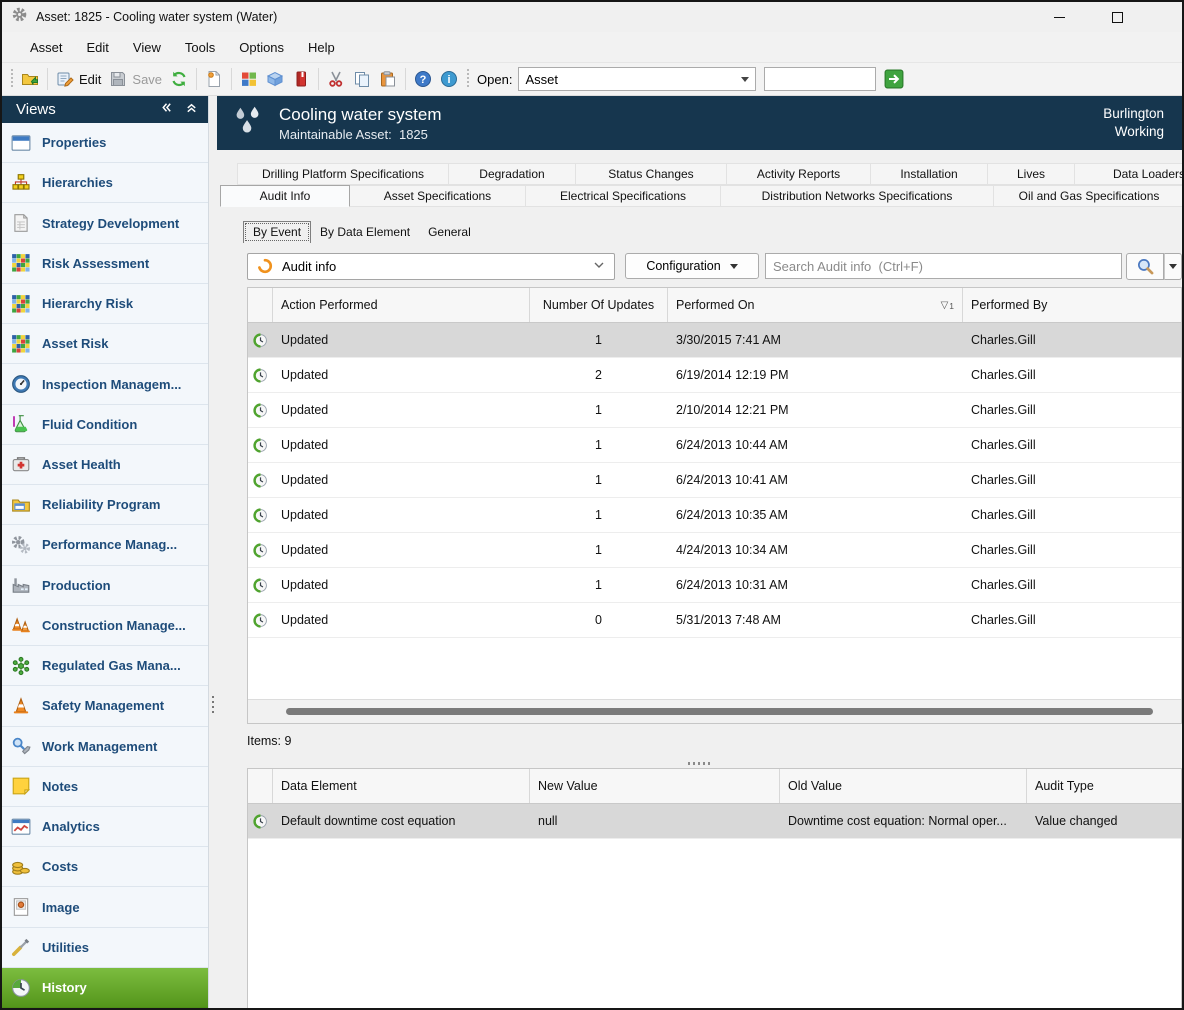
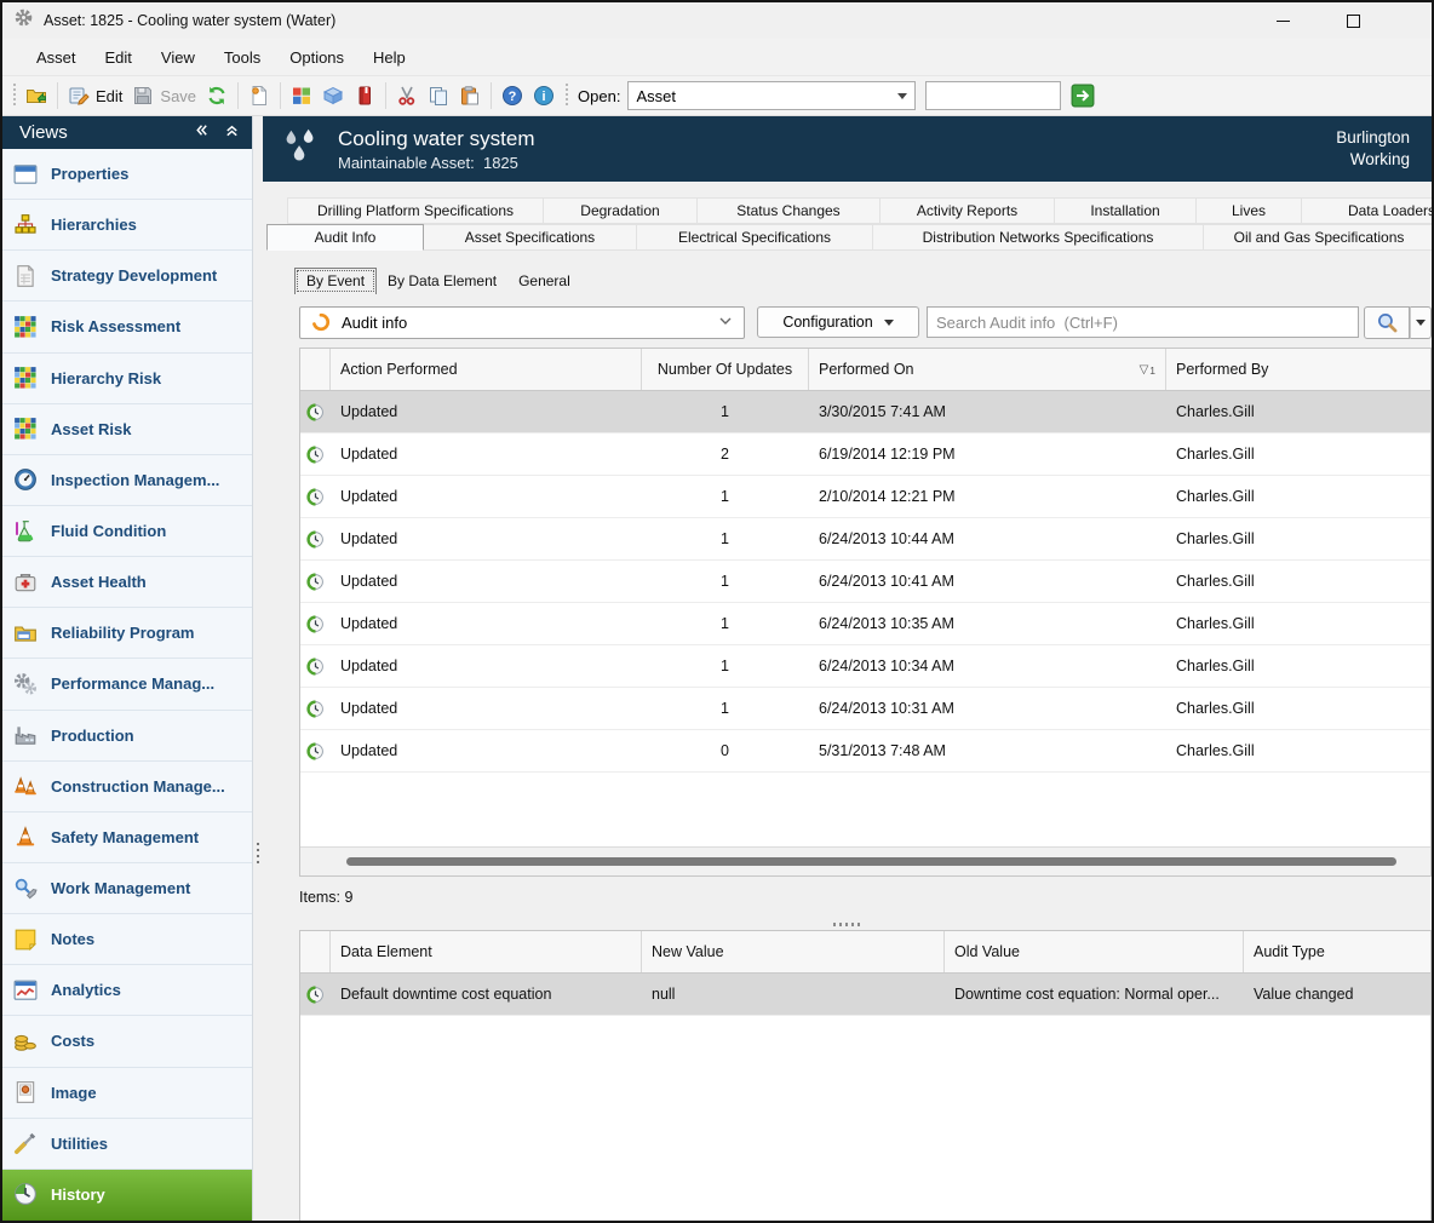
  Asset: 1825 - Cooling water system (Water)
  Asset
  Edit
  View
  Tools
  Options
  Help
  Edit
  Save
  ?
  i
  Open:
  Asset
  Views
  Properties
  Hierarchies
  Strategy Development
  Risk Assessment
  Hierarchy Risk
  Asset Risk
  Inspection Managem...
  Fluid Condition
  Asset Health
  Reliability Program
  Performance Manag...
  Production
  Construction Manage...
- Regulated Gas Mana...
  Safety Management
  Work Management
  Notes
  Analytics
  Costs
  Image
  Utilities
  History
  Cooling water system
  Maintainable Asset: 1825
  Burlington
  Working
  Drilling Platform Specifications
  Degradation
  Status Changes
  Activity Reports
  Installation
  Lives
  Data Loader
  Audit Info
  Asset Specifications
  Electrical Specifications
  Distribution Networks Specifications
  Oil and Gas Specifications
  By Event
  By Data Element
  General
  Audit info
  Configuration
  Search Audit info (Ctrl+F)
  Action Performed
  Number Of Updates
  Performed On
  ▽
  1
  Performed By
  Updated
  1
  3/30/2015 7:41 AM
  Charles.Gill
  Updated
  2
  6/19/2014 12:19 PM
  Charles.Gill
  Updated
  1
  2/10/2014 12:21 PM
  Charles.Gill
  Updated
  1
  6/24/2013 10:44 AM
  Charles.Gill
  Updated
  1
  6/24/2013 10:41 AM
  Charles.Gill
  Updated
  1
  6/24/2013 10:35 AM
  Charles.Gill
  Updated
  1
- 4/24/2013 10:34 AM
+ 6/24/2013 10:34 AM
  Charles.Gill
  Updated
  1
  6/24/2013 10:31 AM
  Charles.Gill
  Updated
  0
  5/31/2013 7:48 AM
  Charles.Gill
  Items: 9
  Data Element
  New Value
  Old Value
  Audit Type
  Default downtime cost equation
  null
  Downtime cost equation: Normal oper...
  Value changed
